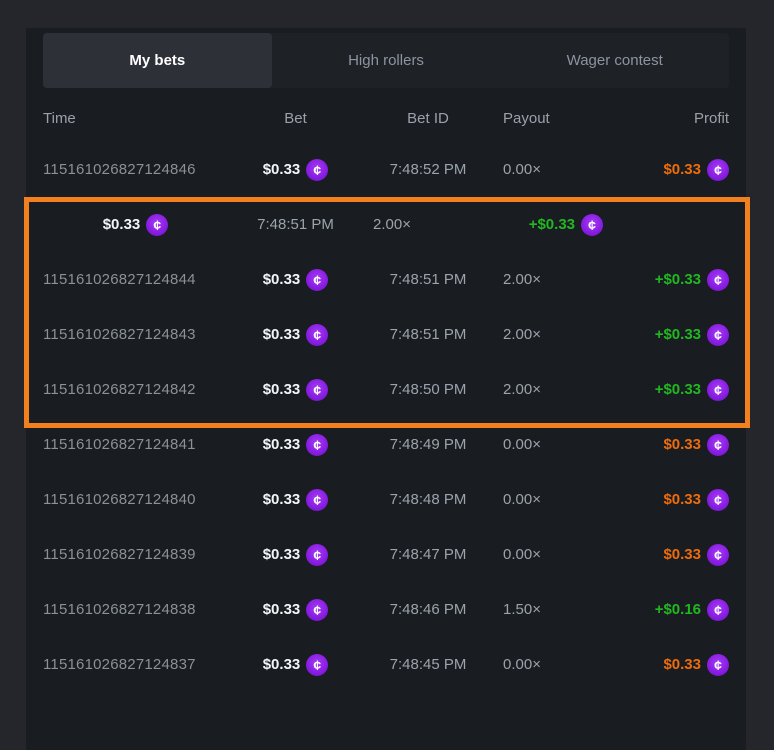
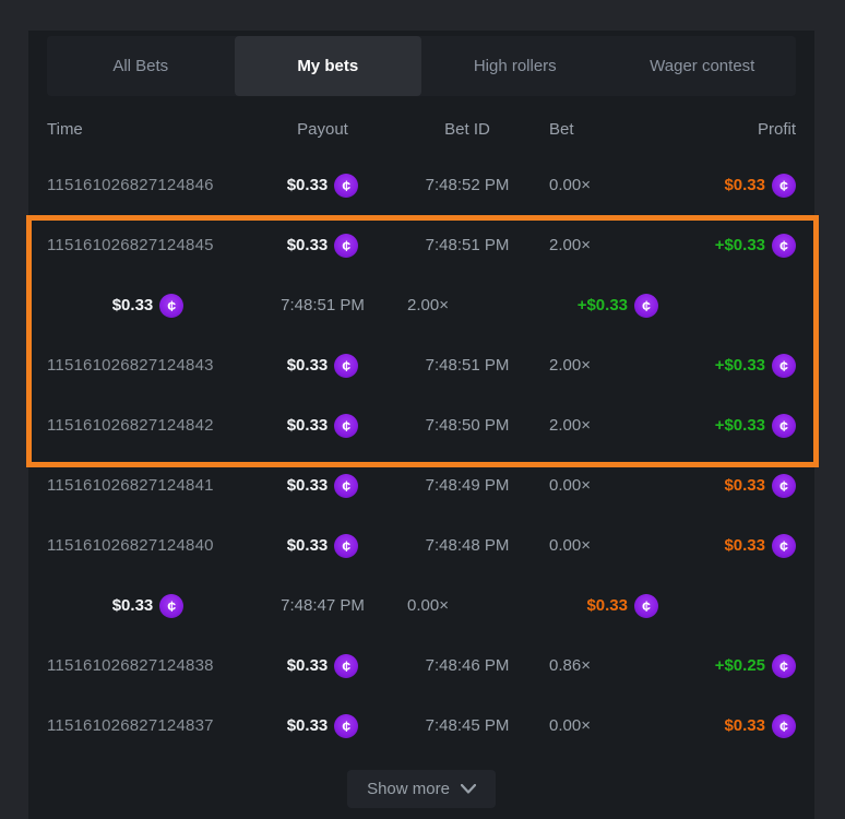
+ All Bets
  My bets
  High rollers
  Wager contest
  Time
- Bet
+ Payout
  Bet ID
- Payout
+ Bet
  Profit
  115161026827124846
  $0.33
  ¢
  7:48:52 PM
  0.00×
  $0.33
  ¢
+ 115161026827124845
  $0.33
  ¢
  7:48:51 PM
  2.00×
  +$0.33
  ¢
- 115161026827124844
  $0.33
  ¢
  7:48:51 PM
  2.00×
  +$0.33
  ¢
  115161026827124843
  $0.33
  ¢
  7:48:51 PM
  2.00×
  +$0.33
  ¢
  115161026827124842
  $0.33
  ¢
  7:48:50 PM
  2.00×
  +$0.33
  ¢
  115161026827124841
  $0.33
  ¢
  7:48:49 PM
  0.00×
  $0.33
  ¢
  115161026827124840
  $0.33
  ¢
  7:48:48 PM
  0.00×
  $0.33
  ¢
- 115161026827124839
  $0.33
  ¢
  7:48:47 PM
  0.00×
  $0.33
  ¢
  115161026827124838
  $0.33
  ¢
  7:48:46 PM
- 1.50×
+ 0.86×
- +$0.16
+ +$0.25
  ¢
  115161026827124837
  $0.33
  ¢
  7:48:45 PM
  0.00×
  $0.33
  ¢
+ Show more
